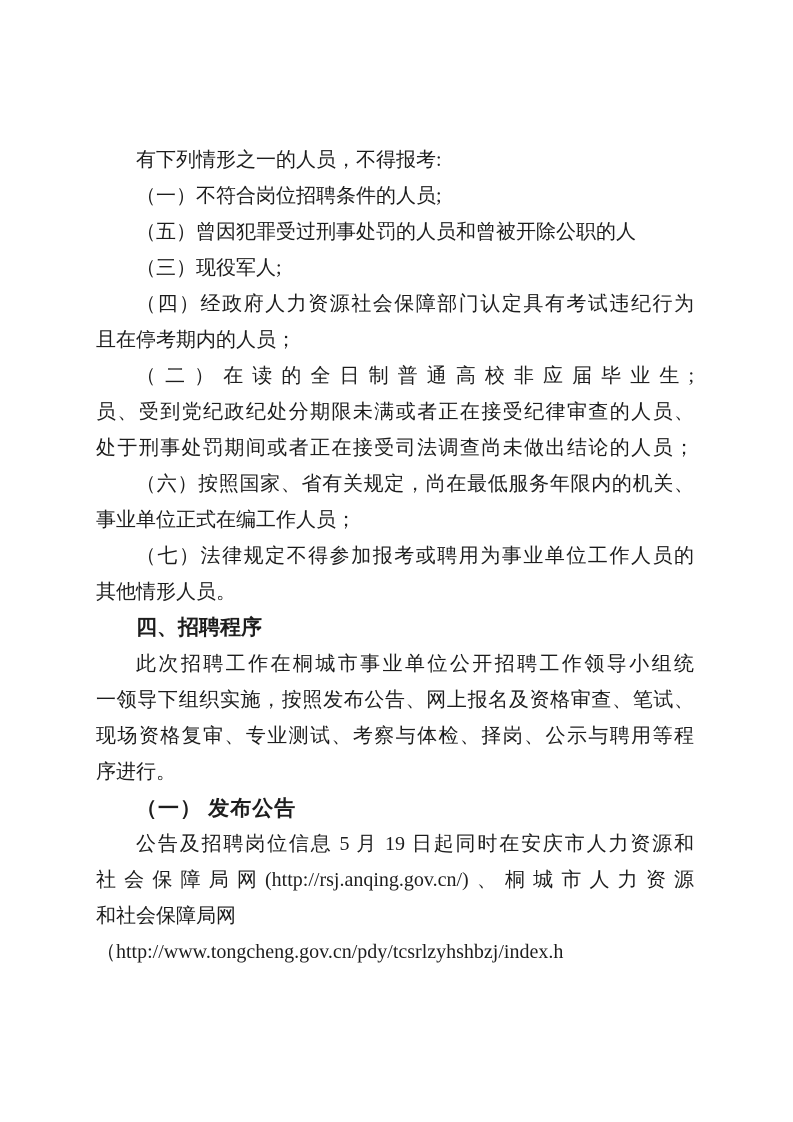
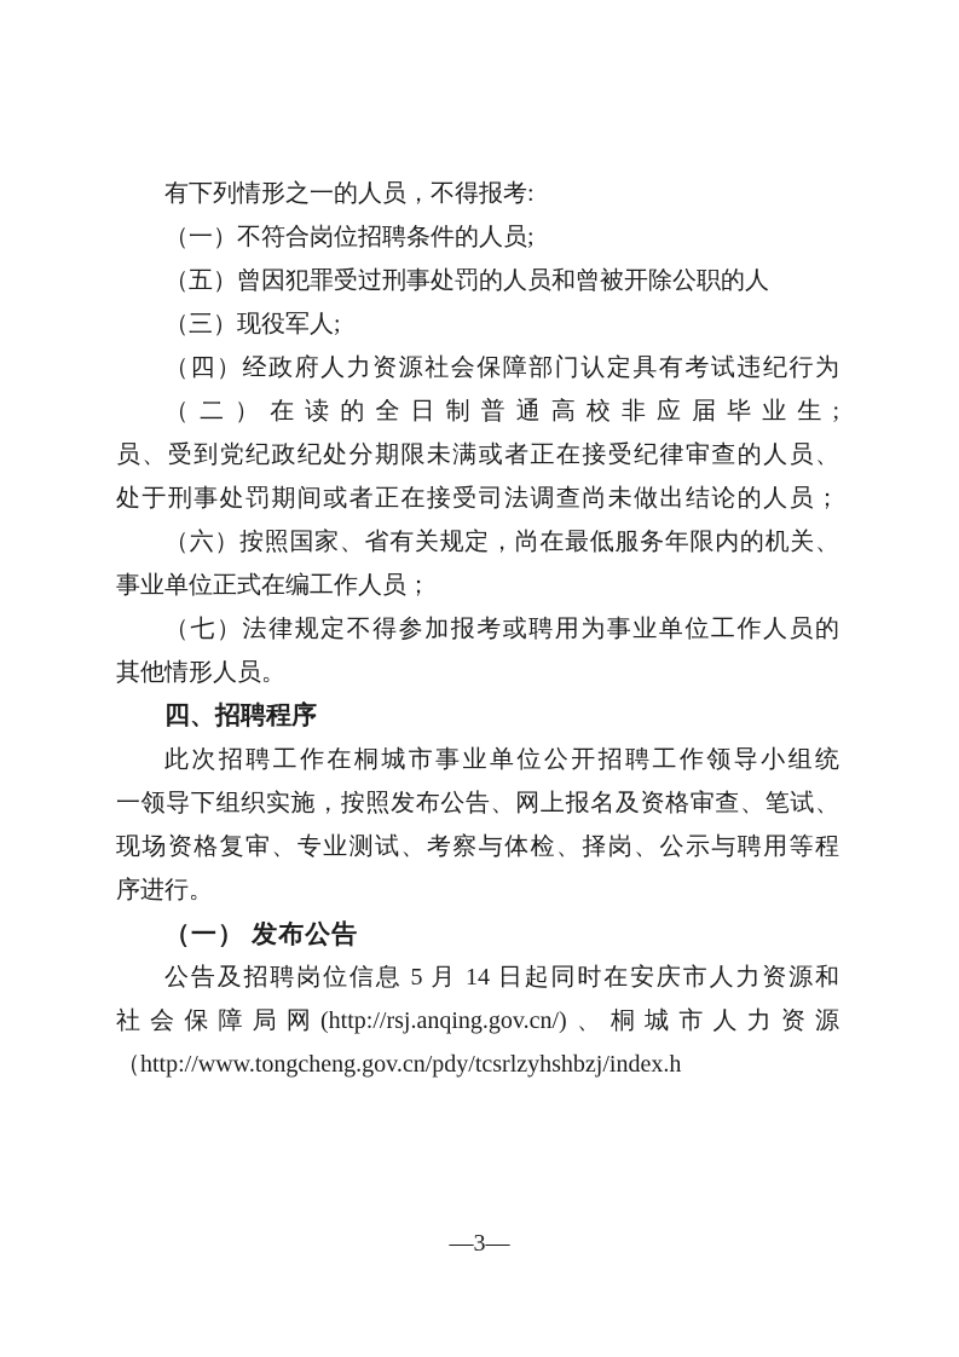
  有下列情形之一的人员，不得报考:
  （一）不符合岗位招聘条件的人员;
  （五）曾因犯罪受过刑事处罚的人员和曾被开除公职的人
  （三）现役军人;
  （四）经政府人力资源社会保障部门认定具有考试违纪行为
- 且在停考期内的人员；
  （二）在读的全日制普通高校非应届毕业生;
  员、受到党纪政纪处分期限未满或者正在接受纪律审查的人员、
  处于刑事处罚期间或者正在接受司法调查尚未做出结论的人员；
  （六）按照国家、省有关规定，尚在最低服务年限内的机关、
  事业单位正式在编工作人员；
  （七）法律规定不得参加报考或聘用为事业单位工作人员的
  其他情形人员。
  四、招聘程序
  此次招聘工作在桐城市事业单位公开招聘工作领导小组统
  一领导下组织实施，按照发布公告、网上报名及资格审查、笔试、
  现场资格复审、专业测试、考察与体检、择岗、公示与聘用等程
  序进行。
  （一） 发布公告
- 公告及招聘岗位信息 5 月 19 日起同时在安庆市人力资源和
+ 公告及招聘岗位信息 5 月 14 日起同时在安庆市人力资源和
  社会保障局网(http://rsj.anqing.gov.cn/)、桐城市人力资源
- 和社会保障局网
  （http://www.tongcheng.gov.cn/pdy/tcsrlzyhshbzj/index.h
+ —3—
